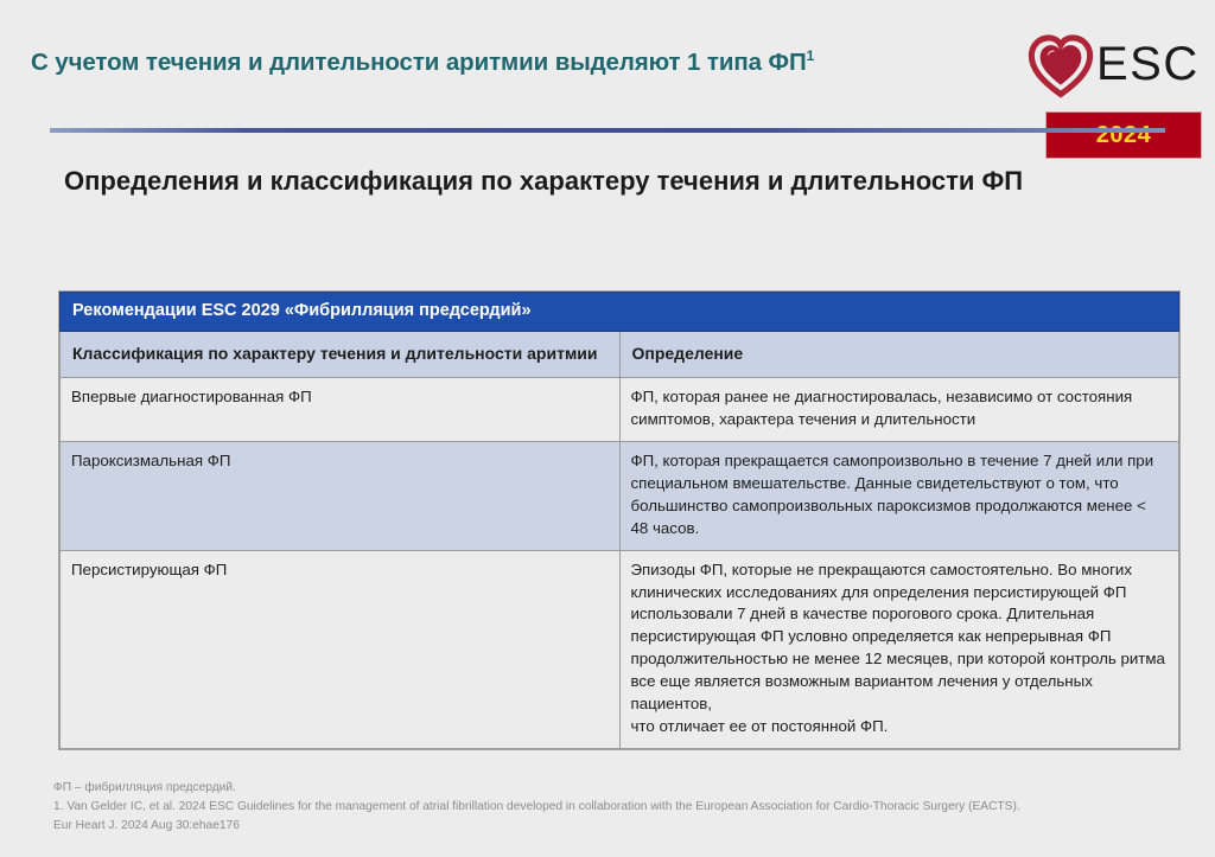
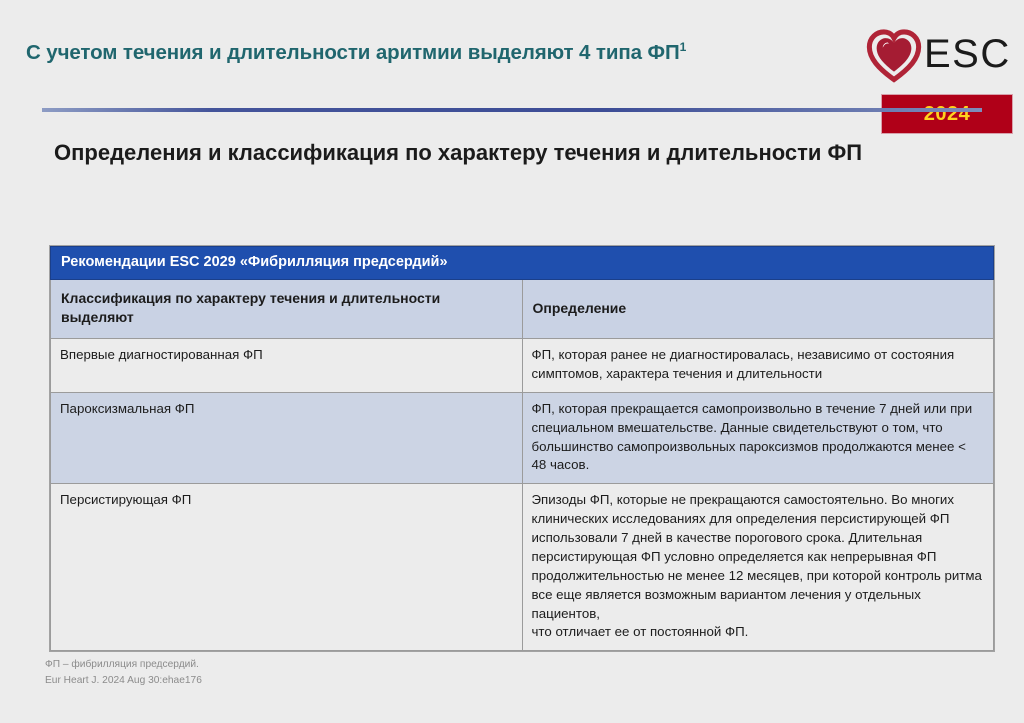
- С учетом течения и длительности аритмии выделяют 1 типа ФП1
+ С учетом течения и длительности аритмии выделяют 4 типа ФП1
  ESC
  2024
  Определения и классификация по характеру течения и длительности ФП
  Рекомендации ESC 2029 «Фибрилляция предсердий»
- Классификация по характеру течения и длительности аритмии	Определение
+ Классификация по характеру течения и длительности выделяют	Определение
  Впервые диагностированная ФП	ФП, которая ранее не диагностировалась, независимо от состояния симптомов, характера течения и длительности
  Пароксизмальная ФП	ФП, которая прекращается самопроизвольно в течение 7 дней или при специальном вмешательстве. Данные свидетельствуют о том, что большинство самопроизвольных пароксизмов продолжаются менее < 48 часов.
  Персистирующая ФП	Эпизоды ФП, которые не прекращаются самостоятельно. Во многих клинических исследованиях для определения персистирующей ФП использовали 7 дней в качестве порогового срока. Длительная персистирующая ФП условно определяется как непрерывная ФП продолжительностью не менее 12 месяцев, при которой контроль ритма все еще является возможным вариантом лечения у отдельных пациентов,что отличает ее от постоянной ФП.
  ФП – фибрилляция предсердий.
- 1. Van Gelder IC, et al. 2024 ESC Guidelines for the management of atrial fibrillation developed in collaboration with the European Association for Cardio-Thoracic Surgery (EACTS).
  Eur Heart J. 2024 Aug 30:ehae176
